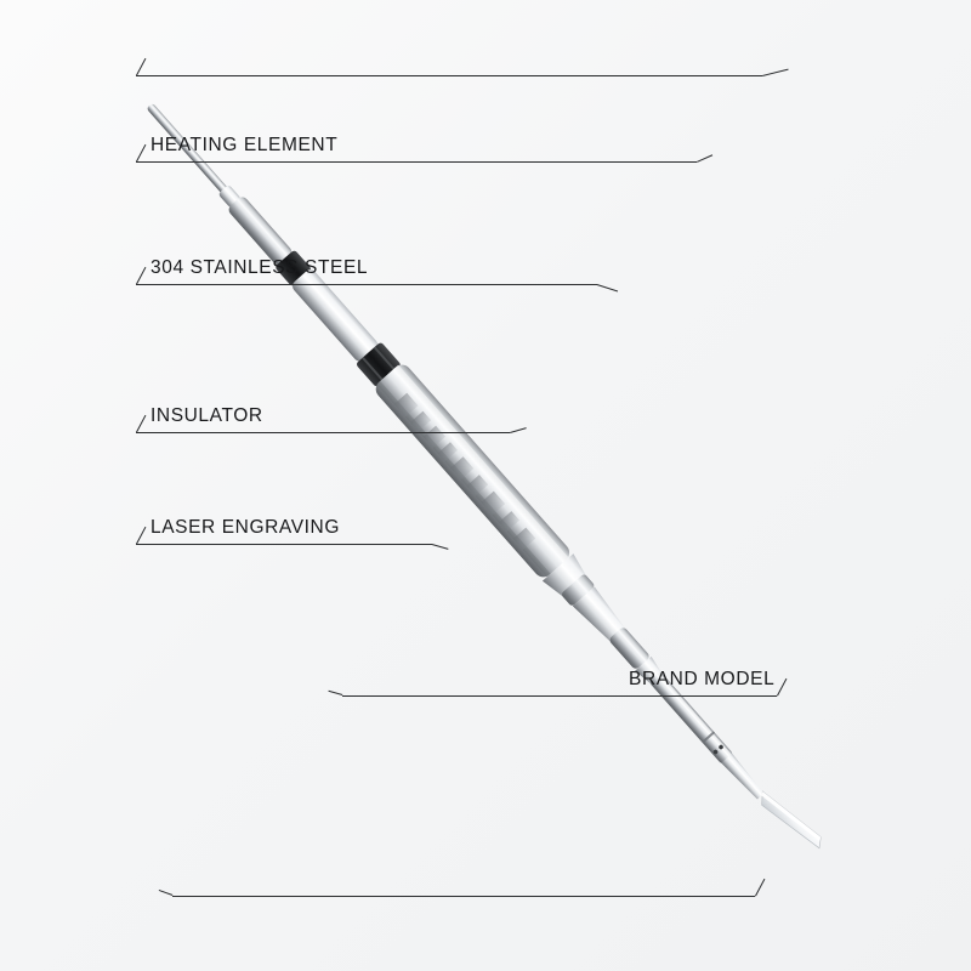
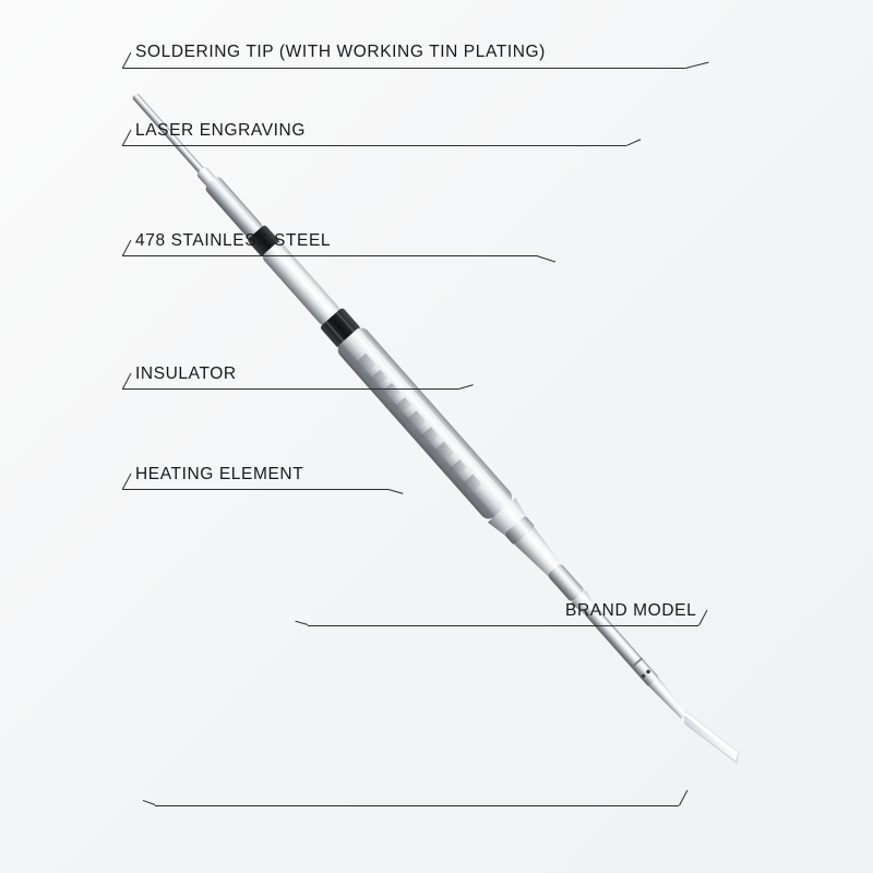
+ SOLDERING TIP (WITH WORKING TIN PLATING)
- HEATING ELEMENT
+ LASER ENGRAVING
- 304 STAINLESS STEEL
+ 478 STAINLESS STEEL
  INSULATOR
- LASER ENGRAVING
+ HEATING ELEMENT
  BRAND MODEL
